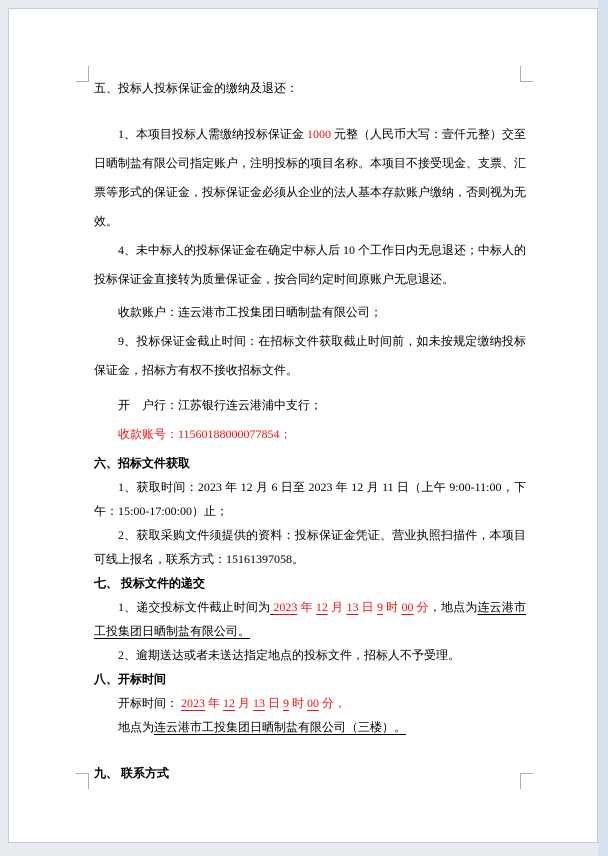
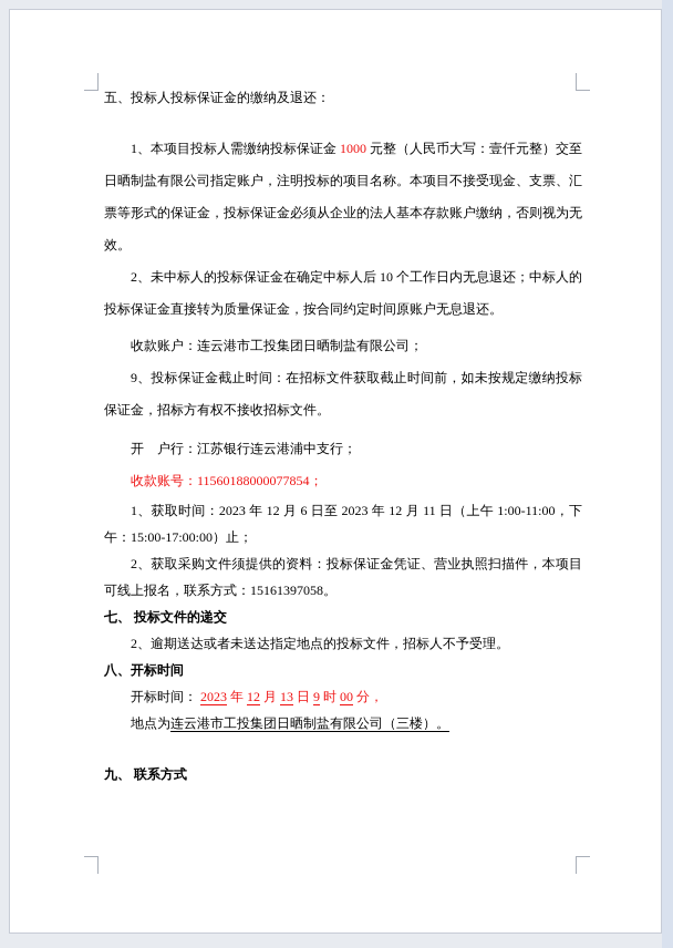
  五、投标人投标保证金的缴纳及退还：
  1、本项目投标人需缴纳投标保证金 1000 元整（人民币大写：壹仟元整）交至日晒制盐有限公司指定账户，注明投标的项目名称。本项目不接受现金、支票、汇票等形式的保证金，投标保证金必须从企业的法人基本存款账户缴纳，否则视为无效。
- 4、未中标人的投标保证金在确定中标人后 10 个工作日内无息退还；中标人的投标保证金直接转为质量保证金，按合同约定时间原账户无息退还。
+ 2、未中标人的投标保证金在确定中标人后 10 个工作日内无息退还；中标人的投标保证金直接转为质量保证金，按合同约定时间原账户无息退还。
  收款账户：连云港市工投集团日晒制盐有限公司；
  9、投标保证金截止时间：在招标文件获取截止时间前，如未按规定缴纳投标保证金，招标方有权不接收招标文件。
  开 户行：江苏银行连云港浦中支行；
  收款账号：11560188000077854；
- 六、招标文件获取
- 1、获取时间：2023 年 12 月 6 日至 2023 年 12 月 11 日（上午 9:00-11:00，下午：15:00-17:00:00）止；
+ 1、获取时间：2023 年 12 月 6 日至 2023 年 12 月 11 日（上午 1:00-11:00，下午：15:00-17:00:00）止；
  2、获取采购文件须提供的资料：投标保证金凭证、营业执照扫描件，本项目可线上报名，联系方式：15161397058。
  七、 投标文件的递交
- 1、递交投标文件截止时间为 2023 年 12 月 13 日 9 时 00 分，地点为连云港市工投集团日晒制盐有限公司。
  2、逾期送达或者未送达指定地点的投标文件，招标人不予受理。
  八、开标时间
  开标时间： 2023 年 12 月 13 日 9 时 00 分，
  地点为连云港市工投集团日晒制盐有限公司（三楼）。
  九、 联系方式
